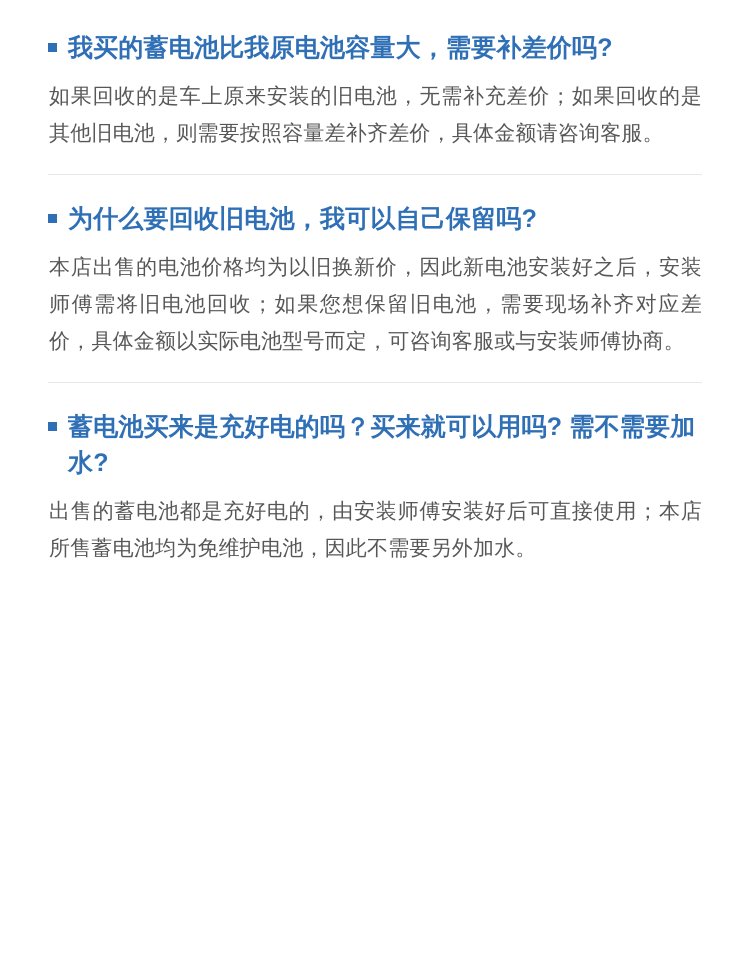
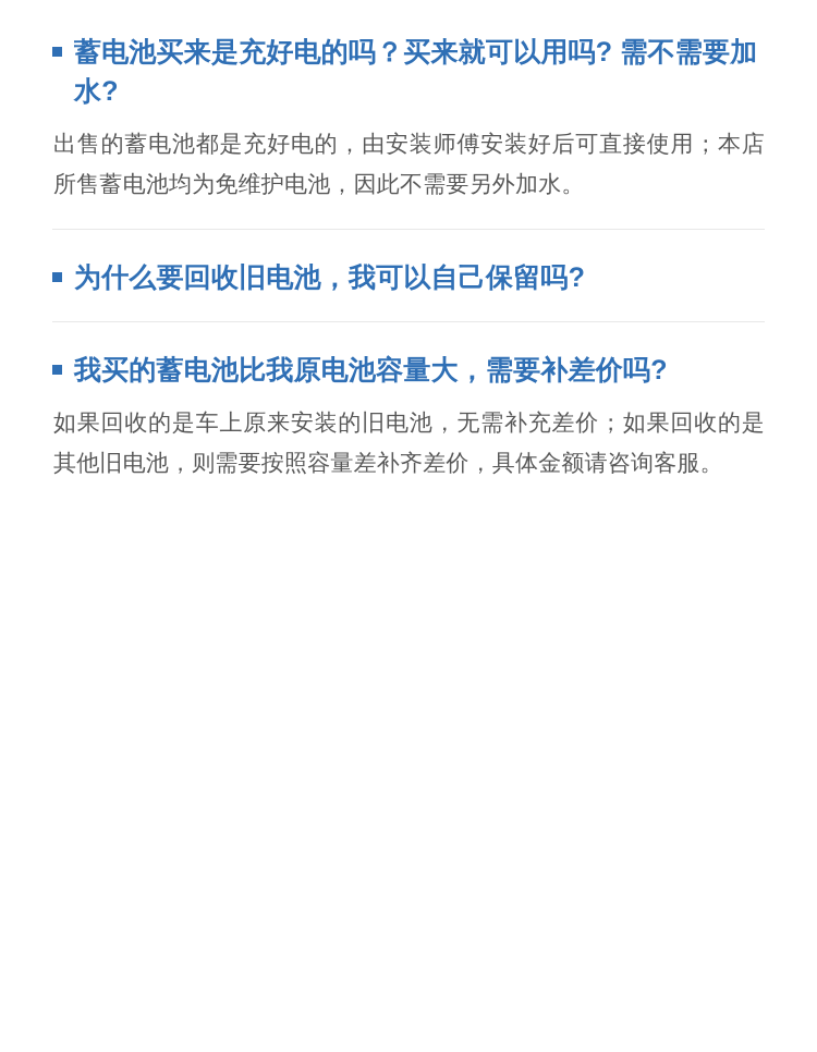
- 我买的蓄电池比我原电池容量大，需要补差价吗?
+ 蓄电池买来是充好电的吗？买来就可以用吗? 需不需要加水?
- 如果回收的是车上原来安装的旧电池，无需补充差价；如果回收的是其他旧电池，则需要按照容量差补齐差价，具体金额请咨询客服。
+ 出售的蓄电池都是充好电的，由安装师傅安装好后可直接使用；本店所售蓄电池均为免维护电池，因此不需要另外加水。
  为什么要回收旧电池，我可以自己保留吗?
- 本店出售的电池价格均为以旧换新价，因此新电池安装好之后，安装师傅需将旧电池回收；如果您想保留旧电池，需要现场补齐对应差价，具体金额以实际电池型号而定，可咨询客服或与安装师傅协商。
- 蓄电池买来是充好电的吗？买来就可以用吗? 需不需要加水?
+ 我买的蓄电池比我原电池容量大，需要补差价吗?
- 出售的蓄电池都是充好电的，由安装师傅安装好后可直接使用；本店所售蓄电池均为免维护电池，因此不需要另外加水。
+ 如果回收的是车上原来安装的旧电池，无需补充差价；如果回收的是其他旧电池，则需要按照容量差补齐差价，具体金额请咨询客服。
